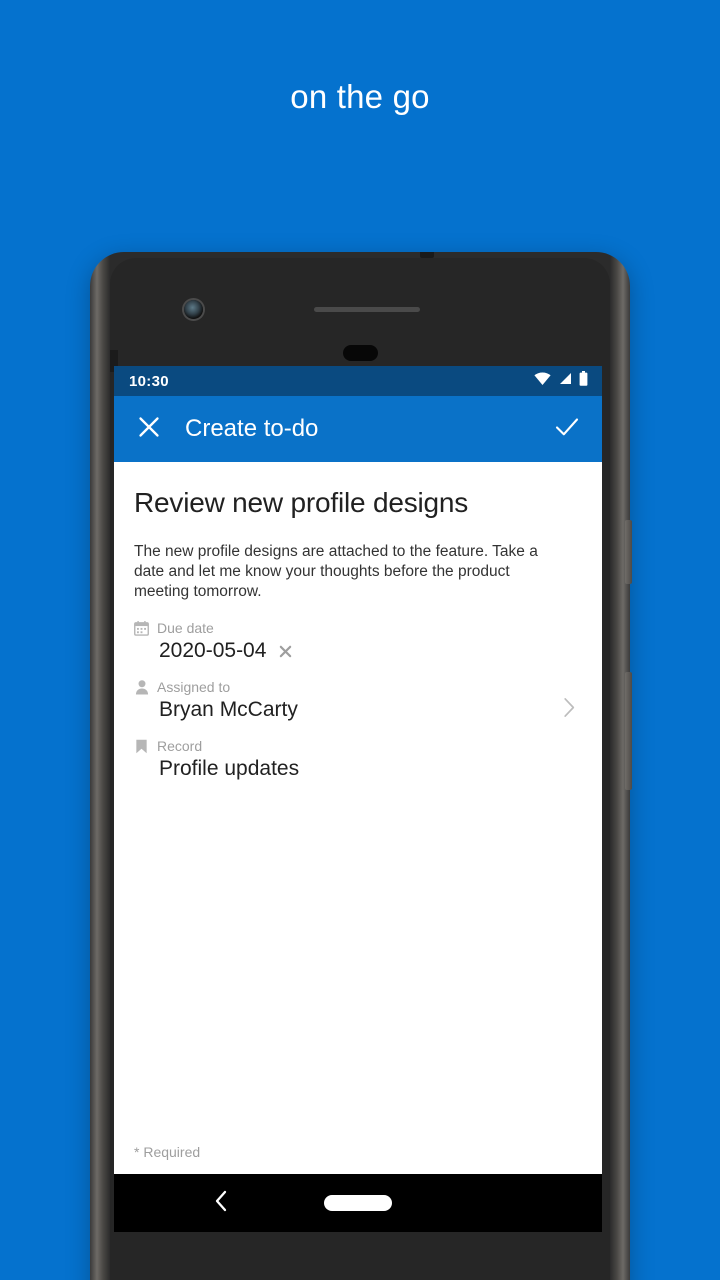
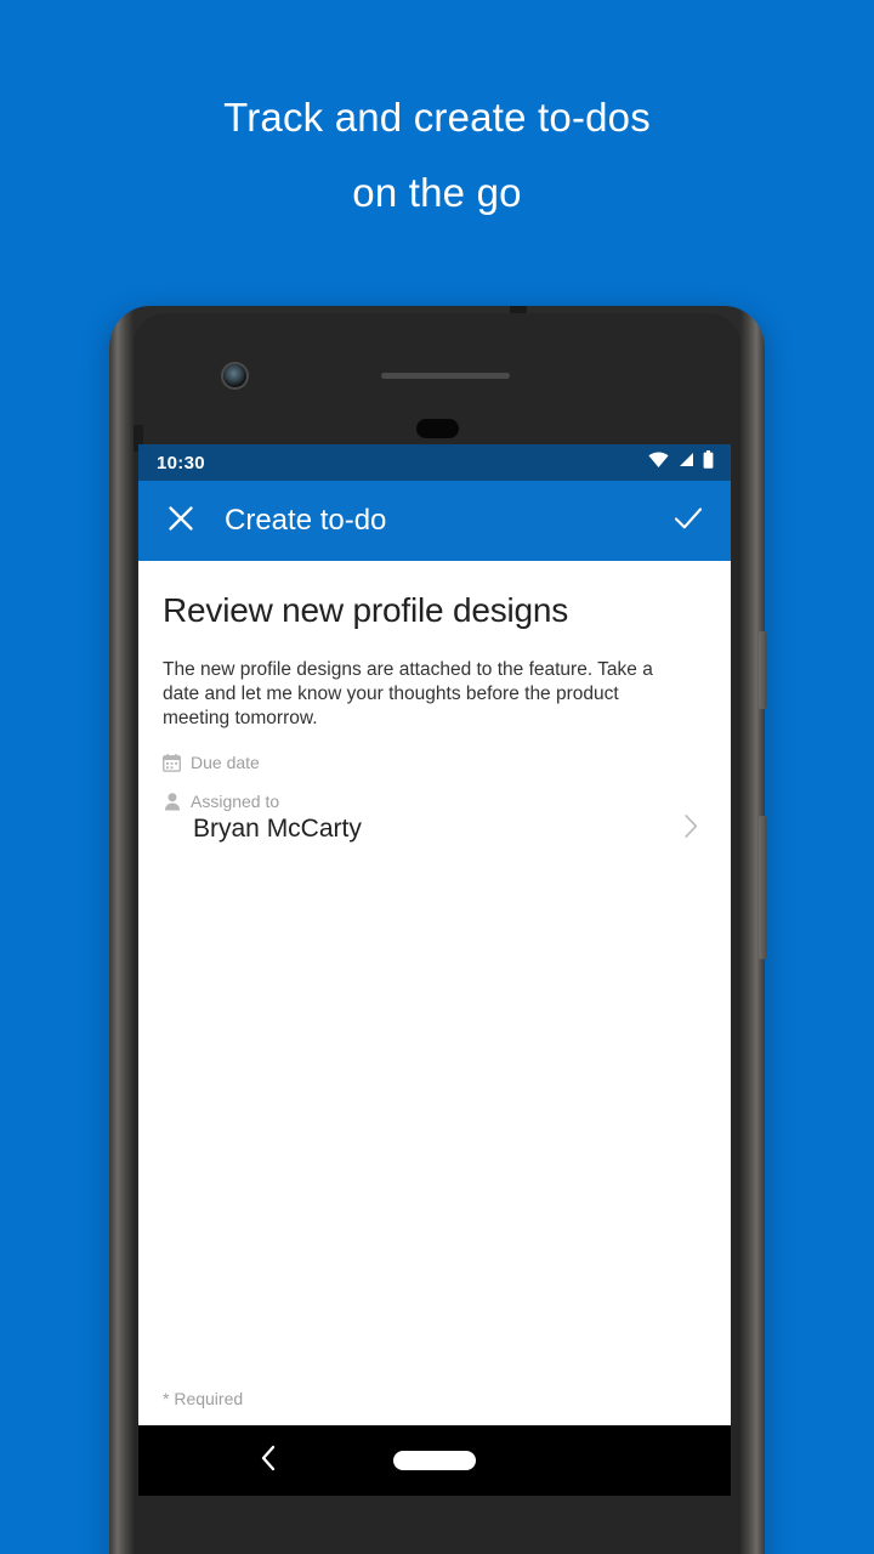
+ Track and create to-dos
  on the go
  10:30
  Create to-do
  Review new profile designs
  The new profile designs are attached to the feature. Take a date and let me know your thoughts before the product meeting tomorrow.
  Due date
- 2020-05-04
  Assigned to
  Bryan McCarty
- Record
- Profile updates
  * Required
